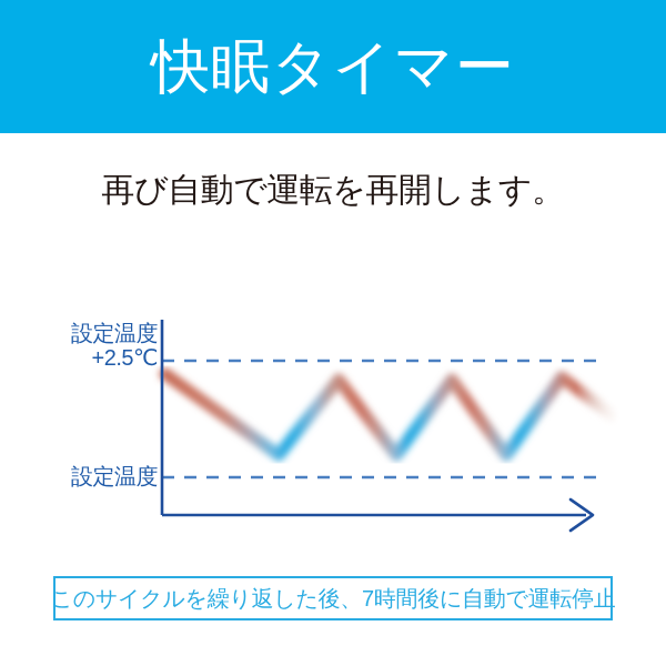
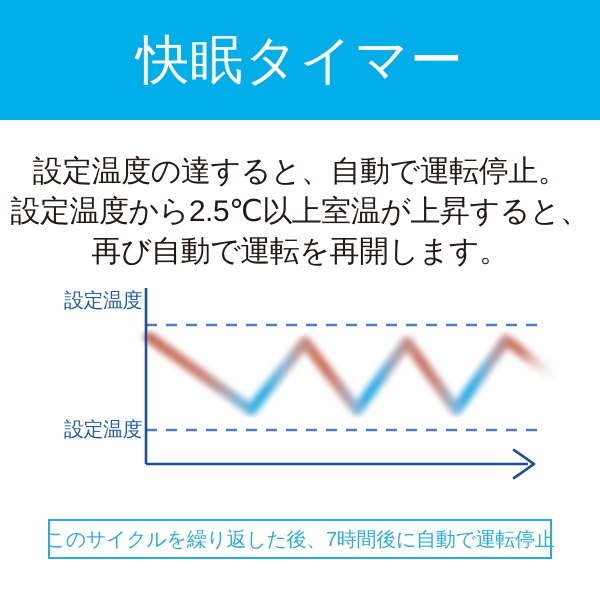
  快眠タイマー
+ 設定温度の達すると、自動で運転停止。
+ 設定温度から2.5℃以上室温が上昇すると、
  再び自動で運転を再開します。
  設定温度
- +2.5℃
  設定温度
  このサイクルを繰り返した後、7時間後に自動で運転停止
